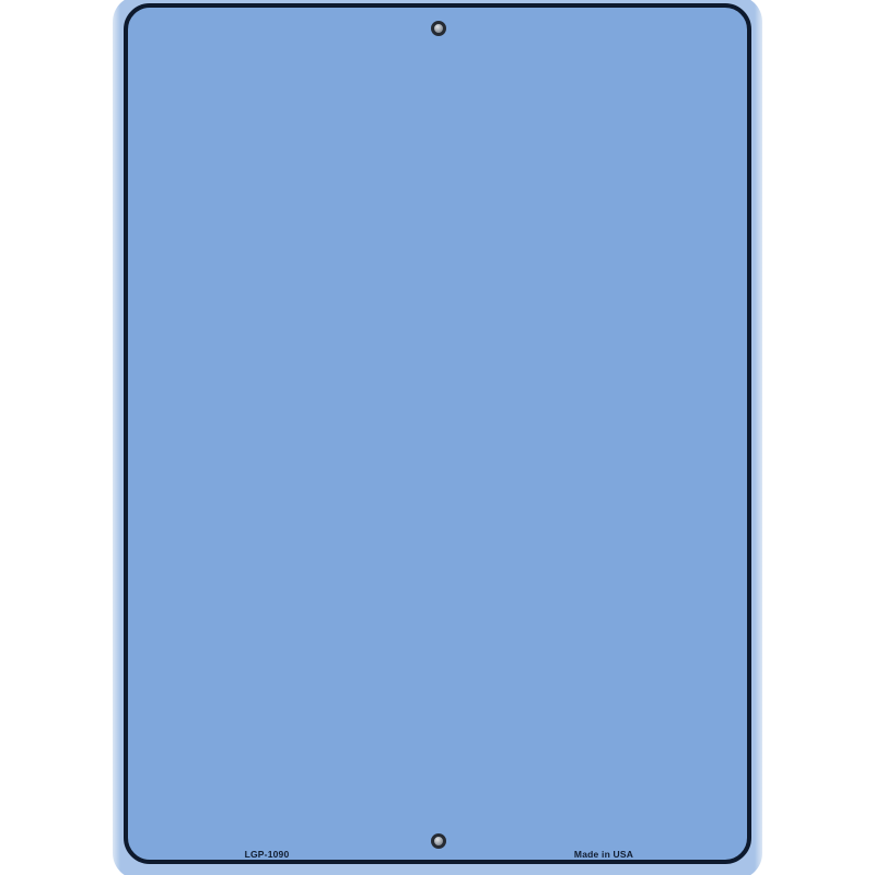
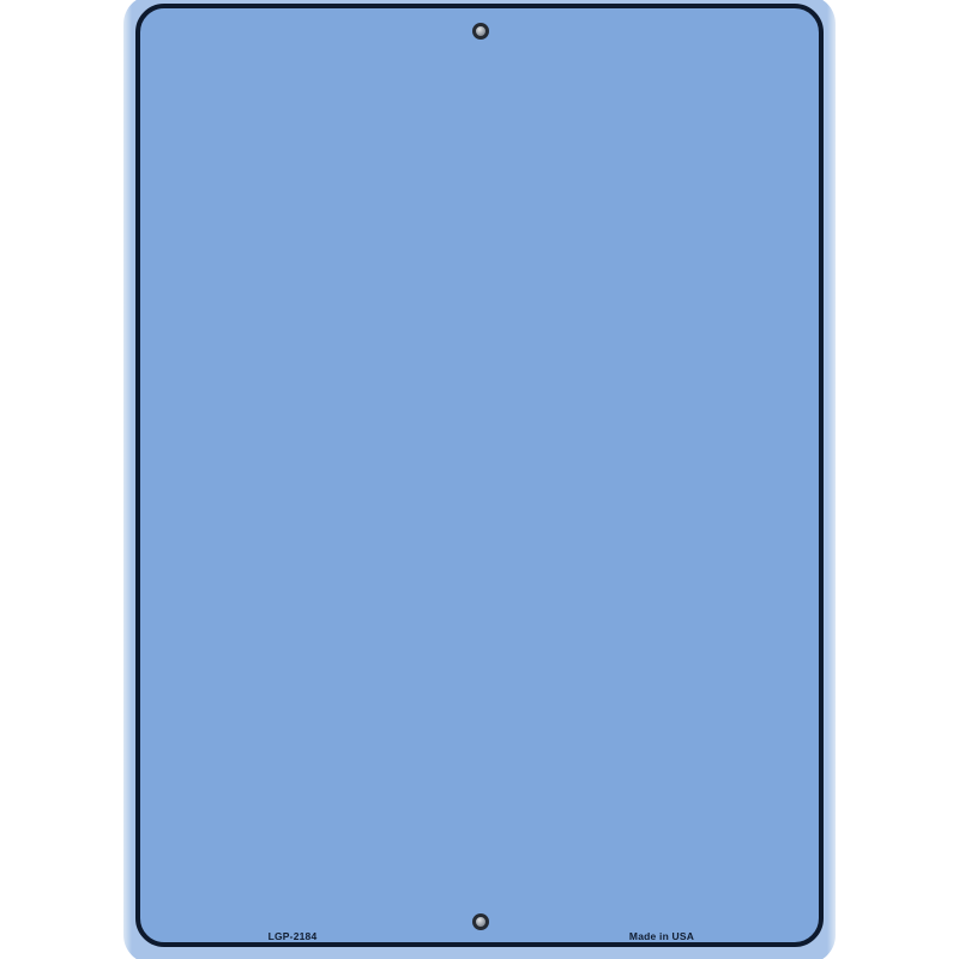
- LGP-1090
+ LGP-2184
  Made in USA
